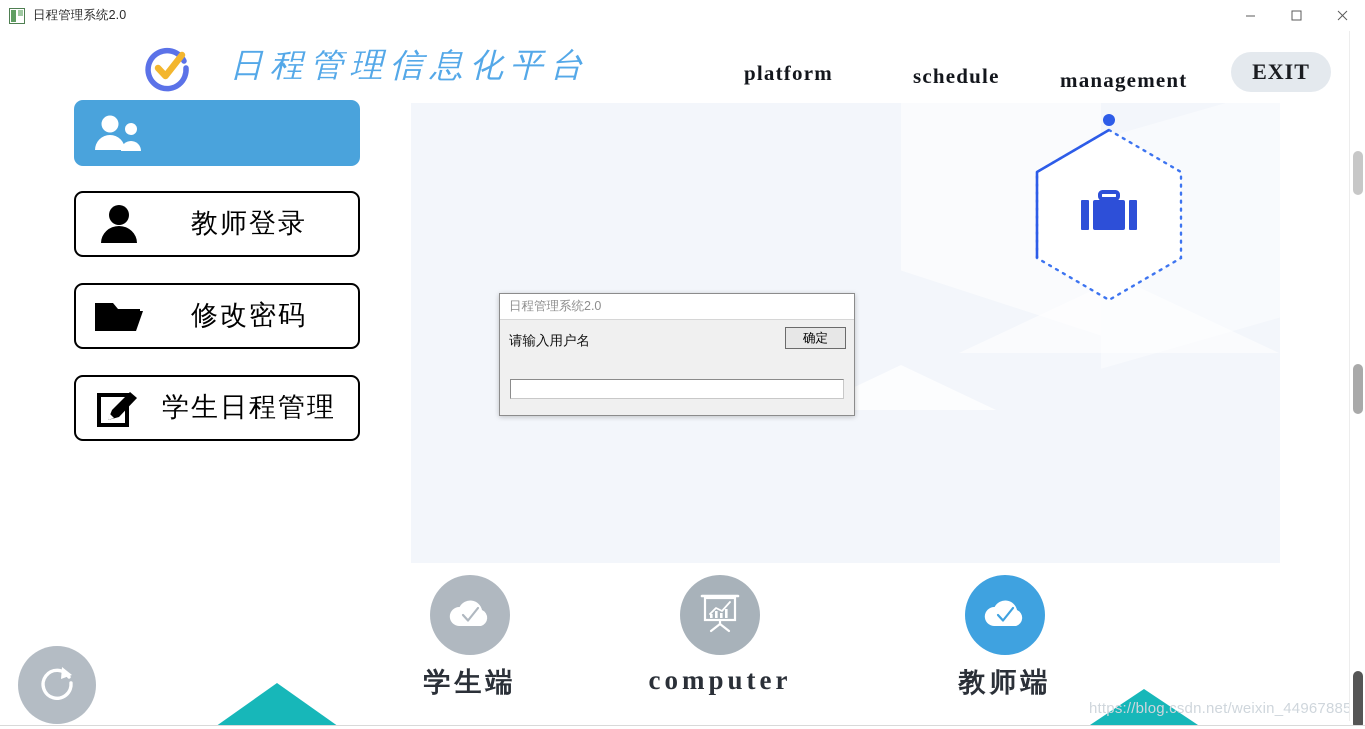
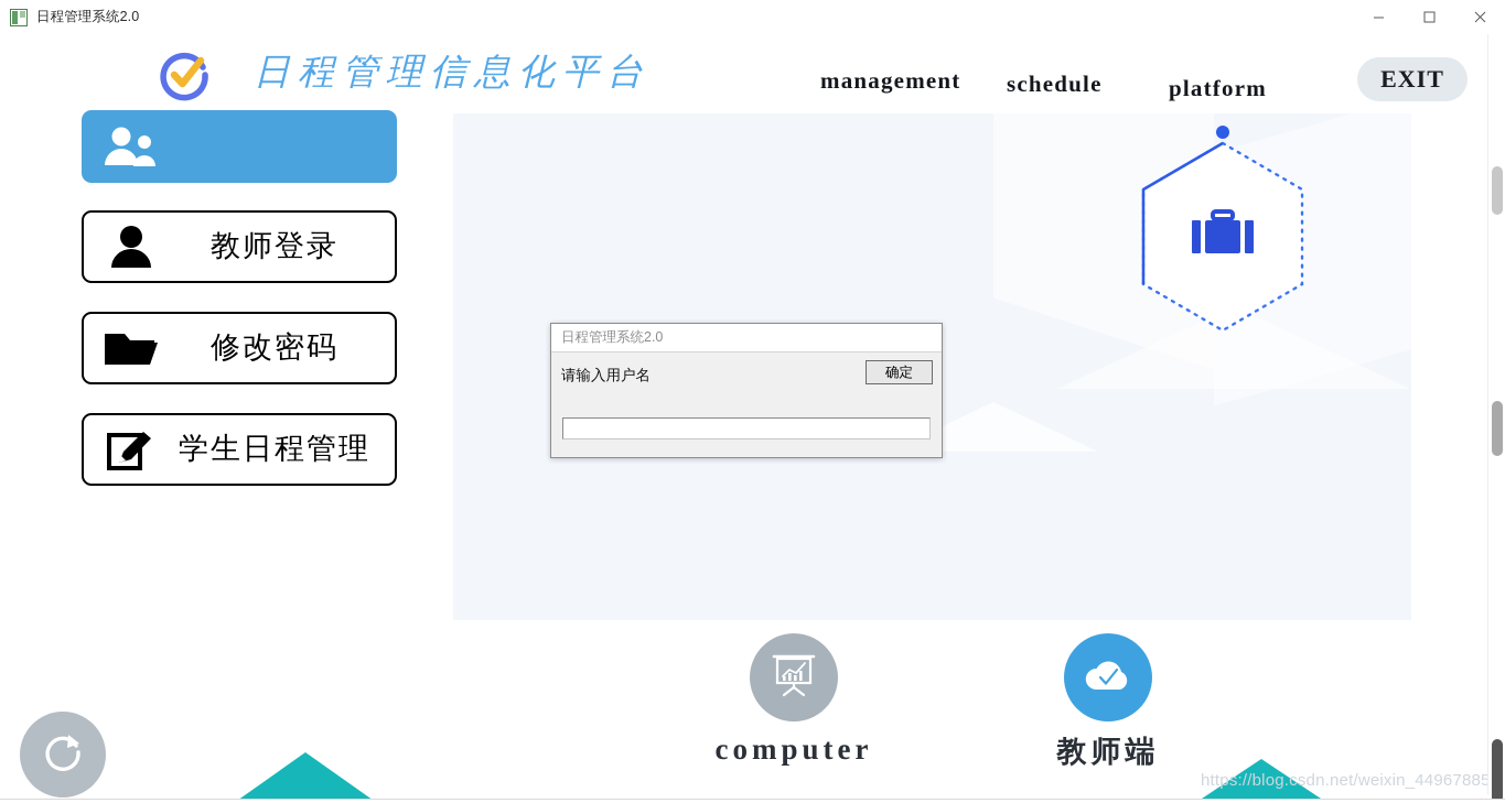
  日程管理系统2.0
  日程管理信息化平台
- platform
+ management
  schedule
- management
+ platform
  EXIT
  教师登录
  修改密码
  学生日程管理
  日程管理系统2.0
  请输入用户名
  确定
- 学生端
  computer
  教师端
  https://blog.csdn.net/weixin_44967885
